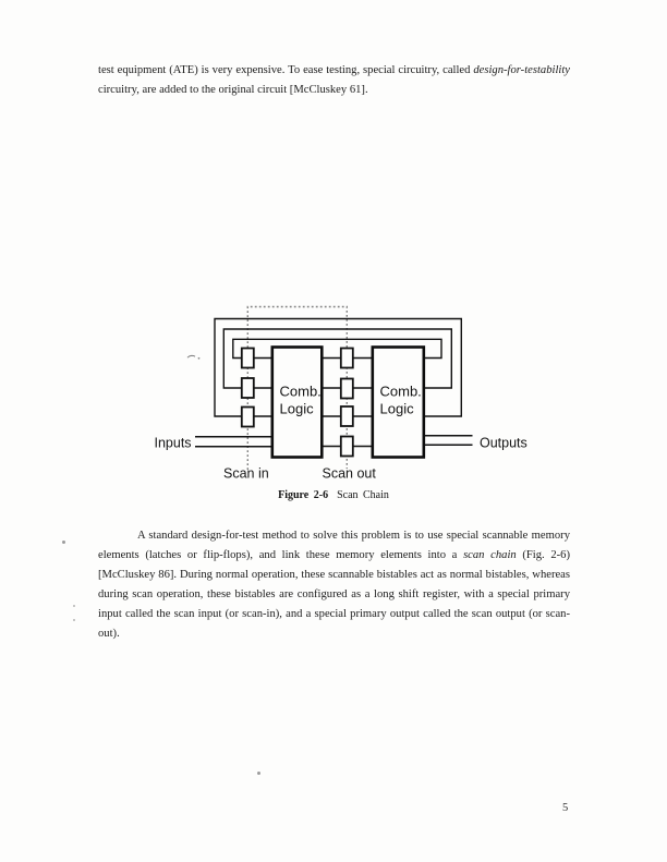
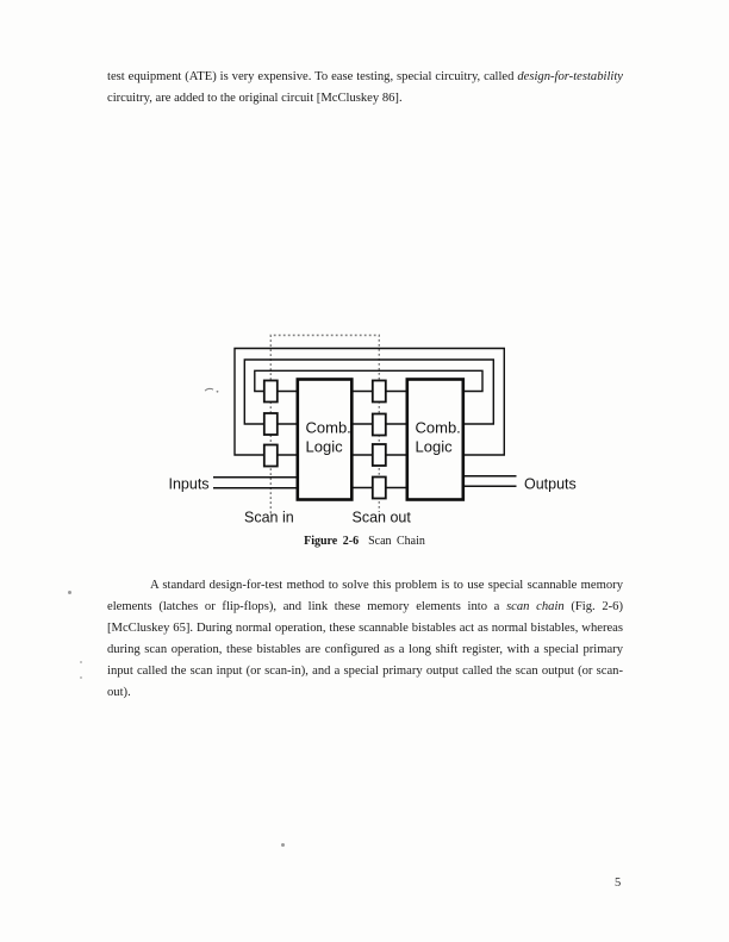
- test equipment (ATE) is very expensive. To ease testing, special circuitry, called design-for-testability circuitry, are added to the original circuit [McCluskey 61].
+ test equipment (ATE) is very expensive. To ease testing, special circuitry, called design-for-testability circuitry, are added to the original circuit [McCluskey 86].
  Comb.
  Logic
  Comb.
  Logic
  Inputs
  Outputs
  Scan in
  Scan out
  Figure 2-6 Scan Chain
- A standard design-for-test method to solve this problem is to use special scannable memory elements (latches or flip-flops), and link these memory elements into a scan chain (Fig. 2-6) [McCluskey 86]. During normal operation, these scannable bistables act as normal bistables, whereas during scan operation, these bistables are configured as a long shift register, with a special primary input called the scan input (or scan-in), and a special primary output called the scan output (or scan-out).
+ A standard design-for-test method to solve this problem is to use special scannable memory elements (latches or flip-flops), and link these memory elements into a scan chain (Fig. 2-6) [McCluskey 65]. During normal operation, these scannable bistables act as normal bistables, whereas during scan operation, these bistables are configured as a long shift register, with a special primary input called the scan input (or scan-in), and a special primary output called the scan output (or scan-out).
  5
